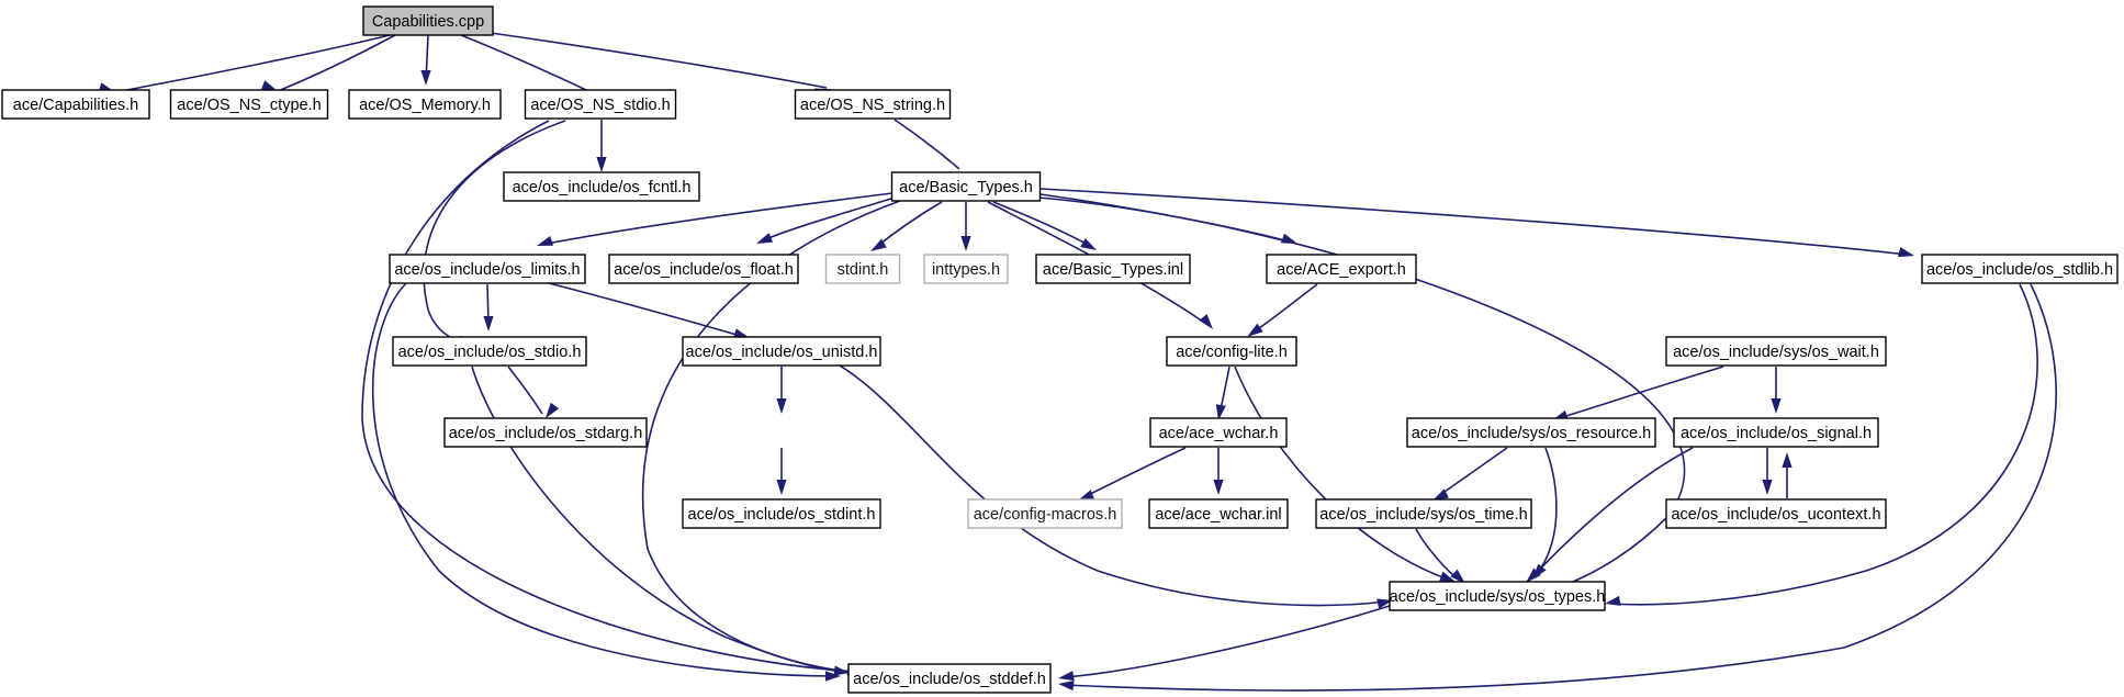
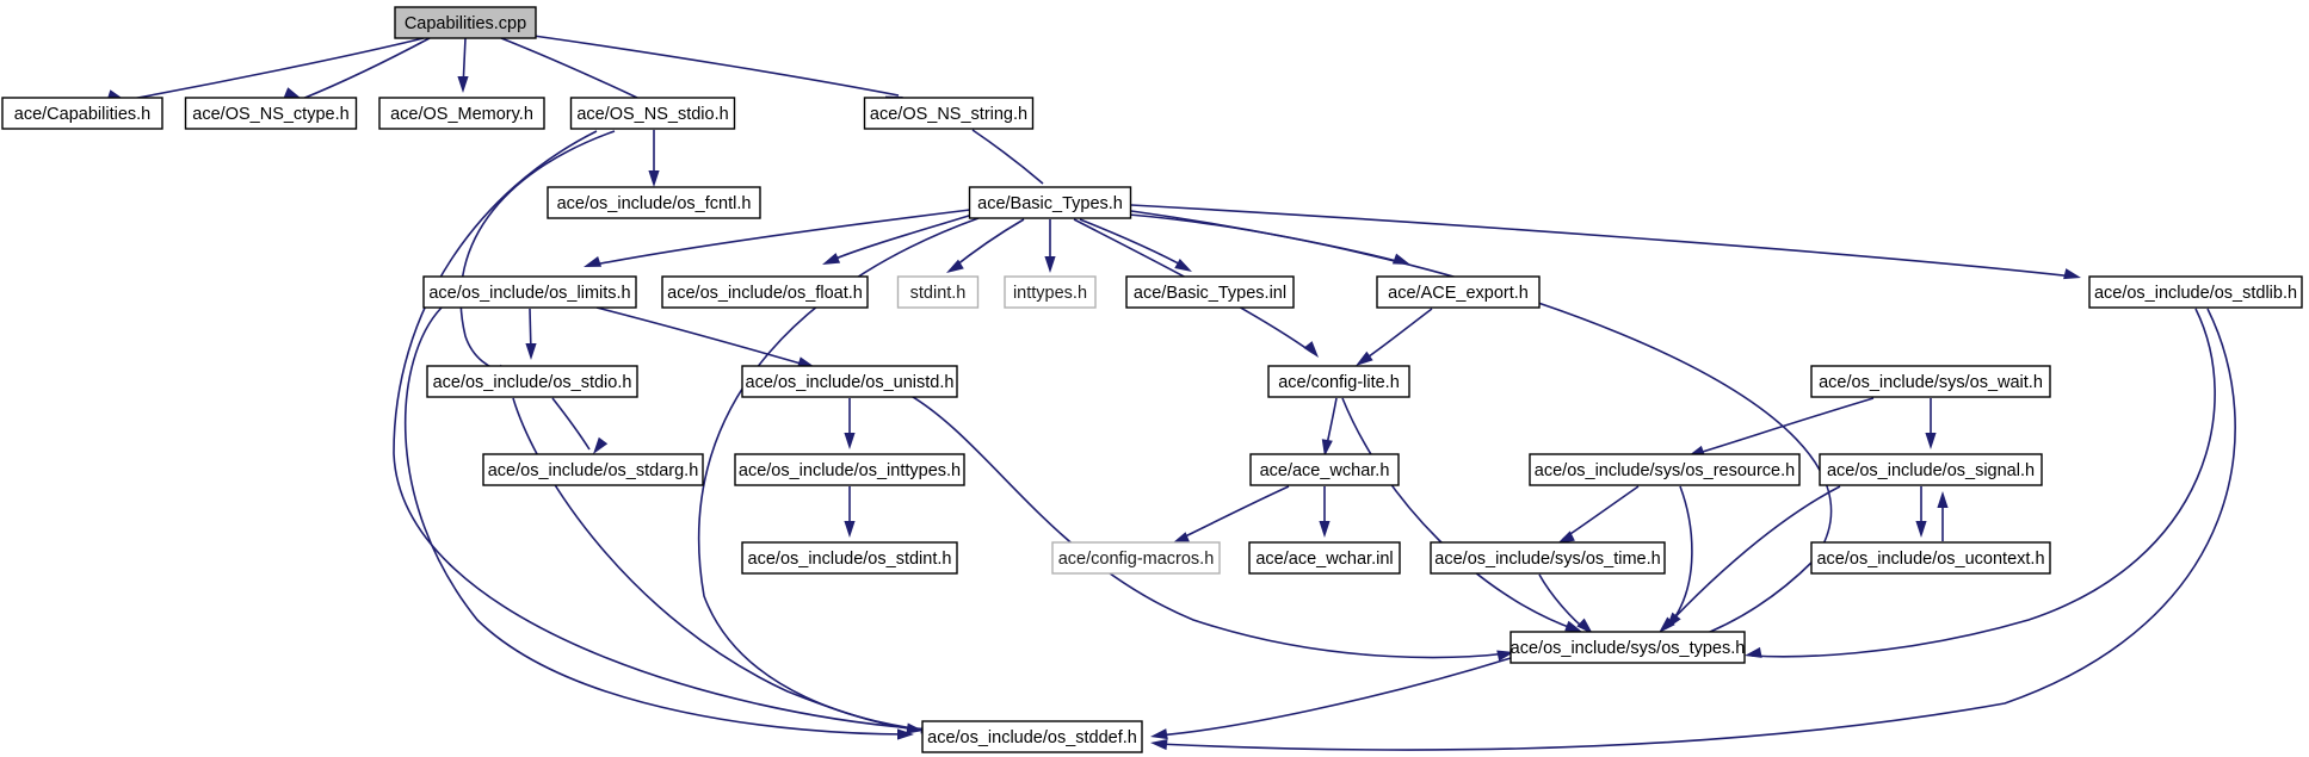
  Capabilities.cpp
  ace/Capabilities.h
  ace/OS_NS_ctype.h
  ace/OS_Memory.h
  ace/OS_NS_stdio.h
  ace/OS_NS_string.h
  ace/os_include/os_fcntl.h
  ace/Basic_Types.h
  ace/os_include/os_limits.h
  ace/os_include/os_float.h
  stdint.h
  inttypes.h
  ace/Basic_Types.inl
  ace/ACE_export.h
  ace/os_include/os_stdlib.h
  ace/os_include/os_stdio.h
  ace/os_include/os_unistd.h
  ace/config-lite.h
  ace/os_include/sys/os_wait.h
  ace/os_include/os_stdarg.h
+ ace/os_include/os_inttypes.h
  ace/ace_wchar.h
  ace/os_include/sys/os_resource.h
  ace/os_include/os_signal.h
  ace/os_include/os_stdint.h
  ace/config-macros.h
  ace/ace_wchar.inl
  ace/os_include/sys/os_time.h
  ace/os_include/os_ucontext.h
  ace/os_include/sys/os_types.h
  ace/os_include/os_stddef.h
